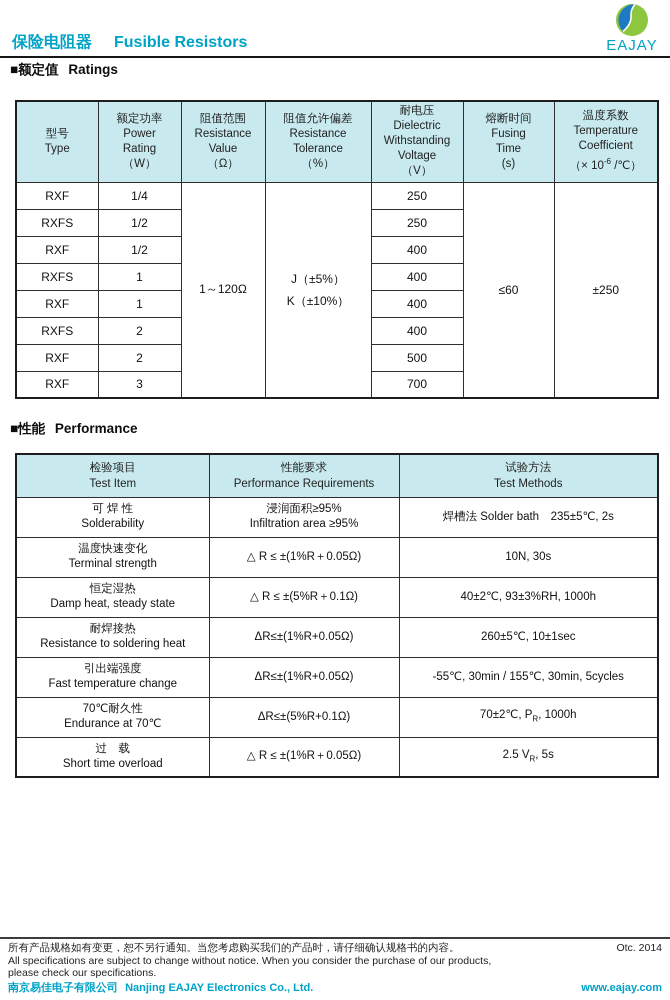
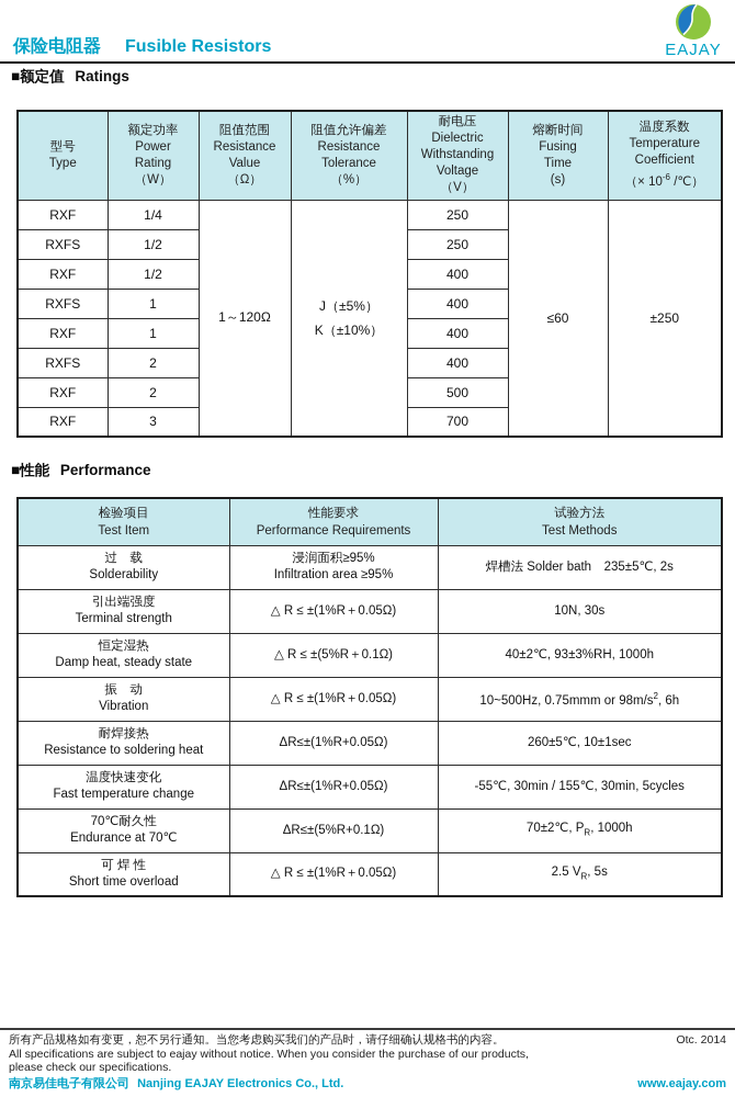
  保险电阻器
  Fusible Resistors
  EAJAY
  ■额定值 Ratings
  型号 Type	额定功率 Power Rating （W）	阻值范围 Resistance Value （Ω）	阻值允许偏差 Resistance Tolerance （%）	耐电压 Dielectric Withstanding Voltage （V）	熔断时间 Fusing Time (s)	温度系数 Temperature Coefficient （× 10-6 /℃）
  RXF	1/4	1～120Ω	J（±5%） K（±10%）	250	≤60	±250
  RXFS	1/2	250
  RXF	1/2	400
  RXFS	1	400
  RXF	1	400
  RXFS	2	400
  RXF	2	500
  RXF	3	700
  ■性能 Performance
  检验项目 Test Item	性能要求 Performance Requirements	试验方法 Test Methods
- 可 焊 性 Solderability	浸润面积≥95% Infiltration area ≥95%	焊槽法 Solder bath 235±5℃, 2s
+ 过 载 Solderability	浸润面积≥95% Infiltration area ≥95%	焊槽法 Solder bath 235±5℃, 2s
- 温度快速变化 Terminal strength	△ R ≤ ±(1%R＋0.05Ω)	10N, 30s
+ 引出端强度 Terminal strength	△ R ≤ ±(1%R＋0.05Ω)	10N, 30s
  恒定湿热 Damp heat, steady state	△ R ≤ ±(5%R＋0.1Ω)	40±2℃, 93±3%RH, 1000h
+ 振 动 Vibration	△ R ≤ ±(1%R＋0.05Ω)	10~500Hz, 0.75mmm or 98m/s2, 6h
  耐焊接热 Resistance to soldering heat	ΔR≤±(1%R+0.05Ω)	260±5℃, 10±1sec
- 引出端强度 Fast temperature change	ΔR≤±(1%R+0.05Ω)	-55℃, 30min / 155℃, 30min, 5cycles
+ 温度快速变化 Fast temperature change	ΔR≤±(1%R+0.05Ω)	-55℃, 30min / 155℃, 30min, 5cycles
  70℃耐久性 Endurance at 70℃	ΔR≤±(5%R+0.1Ω)	70±2℃, PR, 1000h
- 过 载 Short time overload	△ R ≤ ±(1%R＋0.05Ω)	2.5 VR, 5s
+ 可 焊 性 Short time overload	△ R ≤ ±(1%R＋0.05Ω)	2.5 VR, 5s
  所有产品规格如有变更，恕不另行通知。当您考虑购买我们的产品时，请仔细确认规格书的内容。
  Otc. 2014
- All specifications are subject to change without notice. When you consider the purchase of our products,
+ All specifications are subject to eajay without notice. When you consider the purchase of our products,
  please check our specifications.
  南京易佳电子有限公司 Nanjing EAJAY Electronics Co., Ltd.
  www.eajay.com
